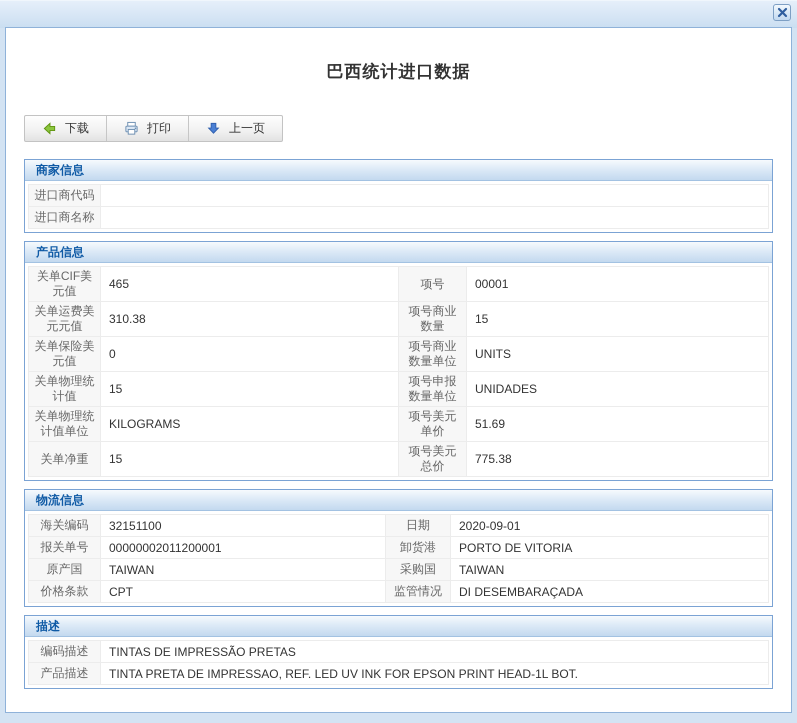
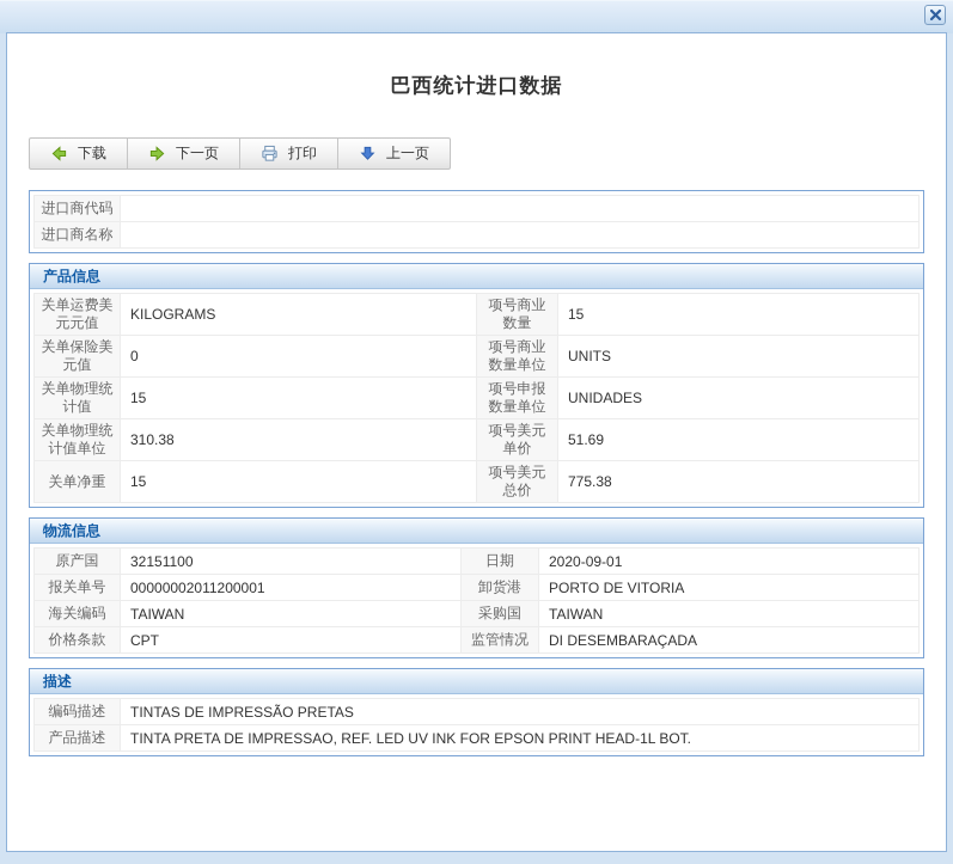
  巴西统计进口数据
  下载
+ 下一页
  打印
  上一页
- 商家信息
  进口商代码
  进口商名称
  产品信息
- 关单CIF美元值	465	项号	00001
- 关单运费美元元值	310.38	项号商业数量	15
+ 关单运费美元元值	KILOGRAMS	项号商业数量	15
  关单保险美元值	0	项号商业数量单位	UNITS
  关单物理统计值	15	项号申报数量单位	UNIDADES
- 关单物理统计值单位	KILOGRAMS	项号美元单价	51.69
+ 关单物理统计值单位	310.38	项号美元单价	51.69
  关单净重	15	项号美元总价	775.38
  物流信息
- 海关编码	32151100	日期	2020-09-01
+ 原产国	32151100	日期	2020-09-01
  报关单号	00000002011200001	卸货港	PORTO DE VITORIA
- 原产国	TAIWAN	采购国	TAIWAN
+ 海关编码	TAIWAN	采购国	TAIWAN
  价格条款	CPT	监管情况	DI DESEMBARAÇADA
  描述
  编码描述	TINTAS DE IMPRESSÃO PRETAS
  产品描述	TINTA PRETA DE IMPRESSAO, REF. LED UV INK FOR EPSON PRINT HEAD-1L BOT.
